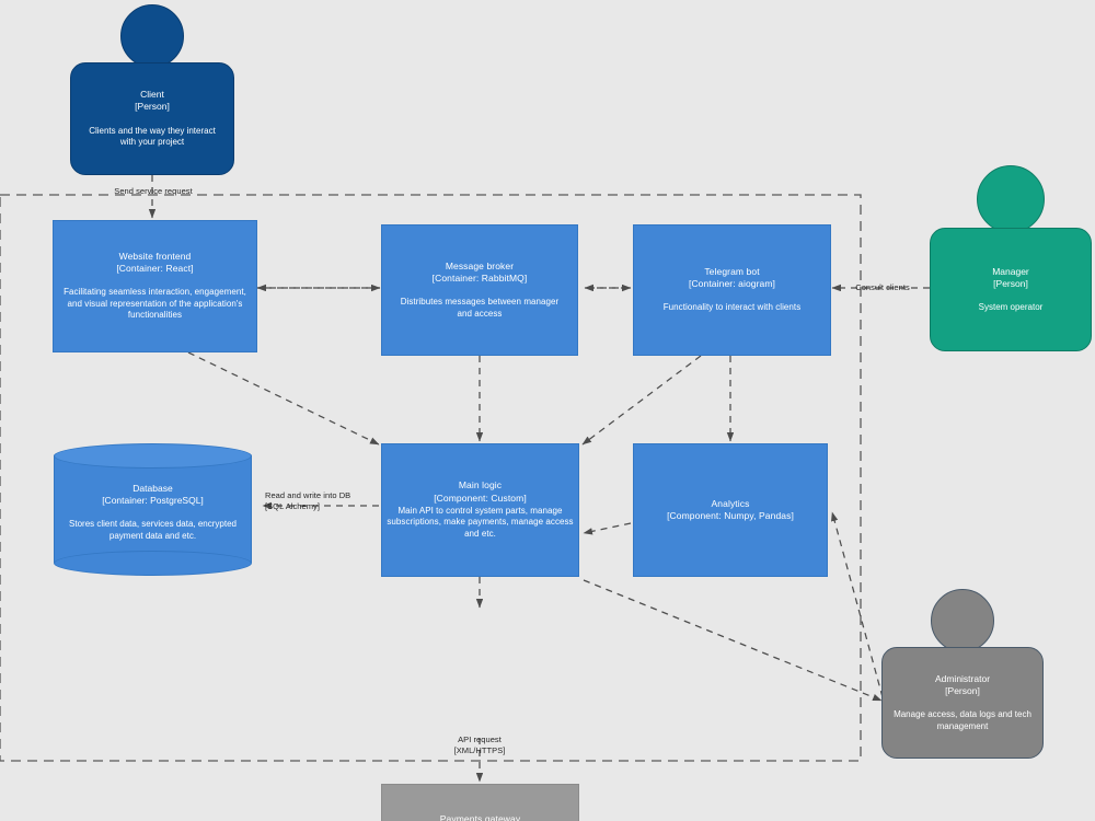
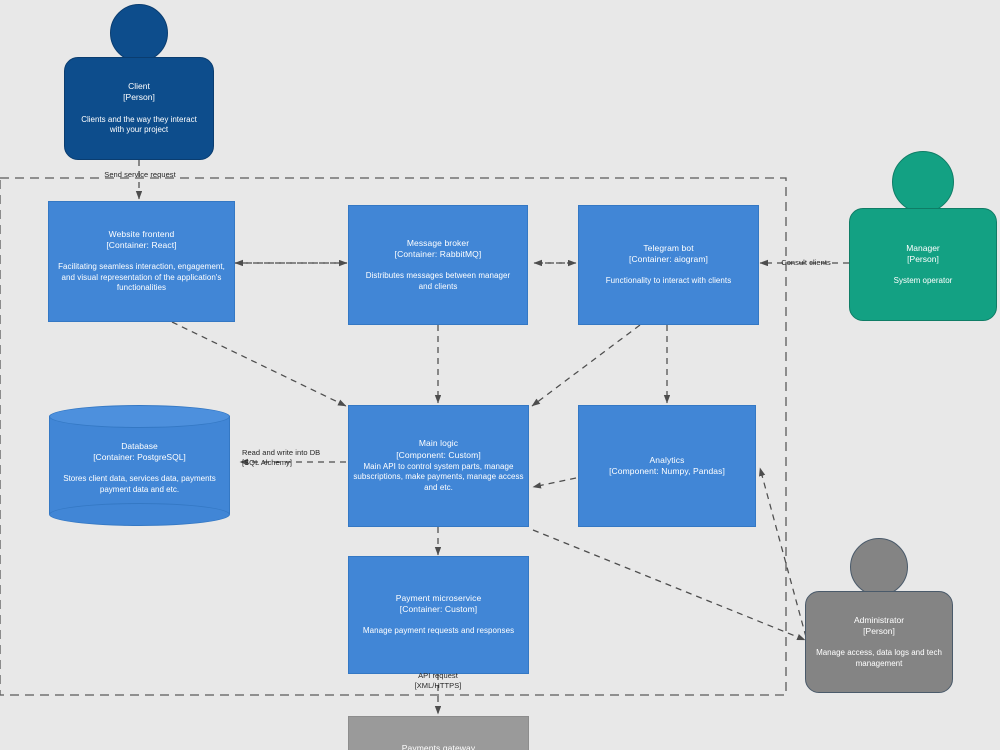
  Client
  [Person]
  Clients and the way they interact with your project
  Manager
  [Person]
  System operator
  Administrator
  [Person]
  Manage access, data logs and tech management
  Website frontend
  [Container: React]
  Facilitating seamless interaction, engagement, and visual representation of the application's functionalities
  Message broker
  [Container: RabbitMQ]
- Distributes messages between manager and access
+ Distributes messages between manager and clients
  Telegram bot
  [Container: aiogram]
  Functionality to interact with clients
  Database
  [Container: PostgreSQL]
- Stores client data, services data, encrypted payment data and etc.
+ Stores client data, services data, payments payment data and etc.
  Main logic
  [Component: Custom]
  Main API to control system parts, manage subscriptions, make payments, manage access and etc.
  Analytics
  [Component: Numpy, Pandas]
+ Payment microservice
+ [Container: Custom]
+ Manage payment requests and responses
  Payments gateway
  Send service request
  Consult clients
  Read and write into DB
  [SQL Alchemy]
  API request
  [XML/HTTPS]
